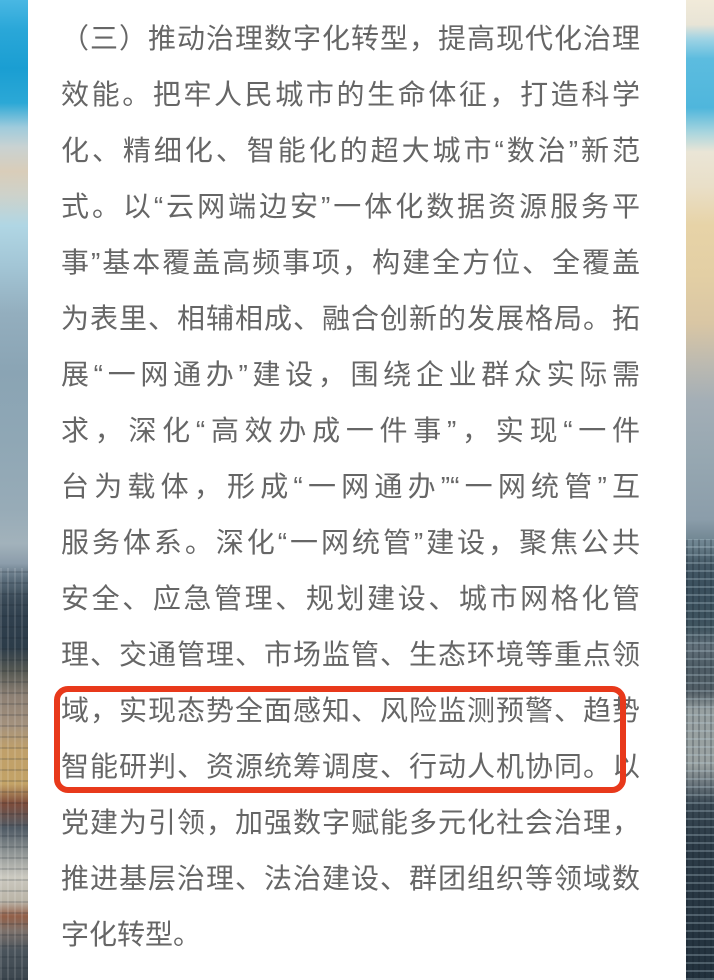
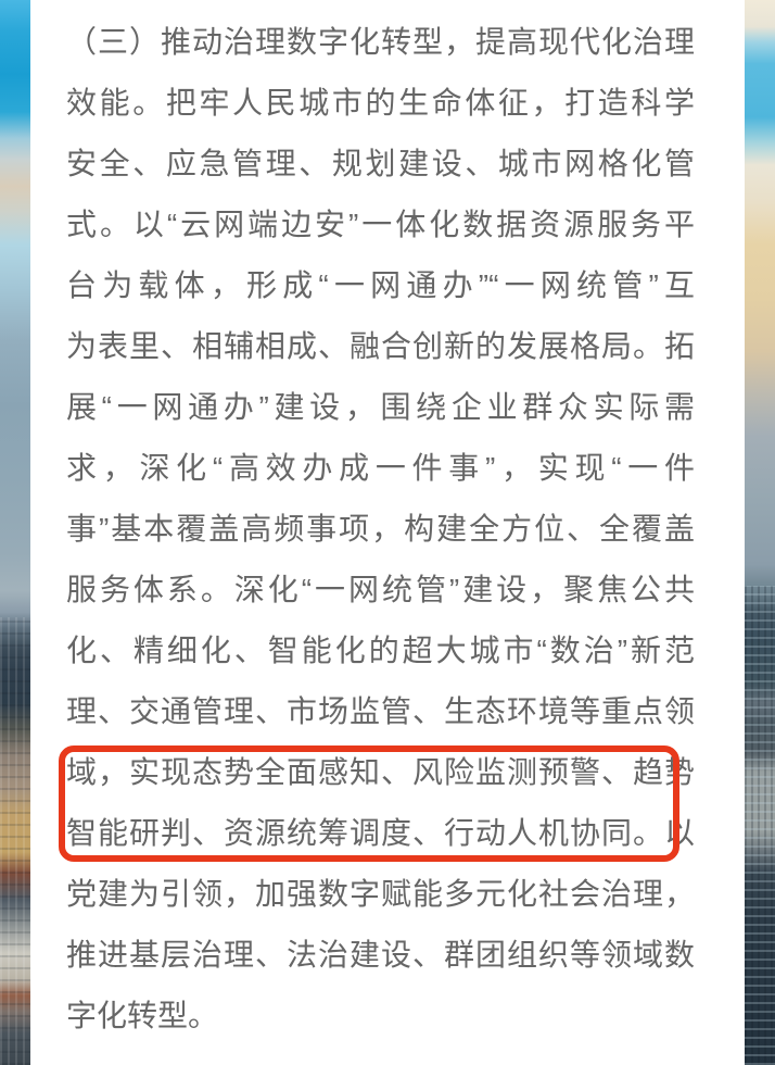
  （三）推动治理数字化转型，提高现代化治理
  效能。把牢人民城市的生命体征，打造科学
- 化、精细化、智能化的超大城市“数治”新范
+ 安全、应急管理、规划建设、城市网格化管
  式。以“云网端边安”一体化数据资源服务平
- 事”基本覆盖高频事项，构建全方位、全覆盖
+ 台为载体，形成“一网通办”“一网统管”互
  为表里、相辅相成、融合创新的发展格局。拓
  展“一网通办”建设，围绕企业群众实际需
  求，深化“高效办成一件事”，实现“一件
- 台为载体，形成“一网通办”“一网统管”互
+ 事”基本覆盖高频事项，构建全方位、全覆盖
  服务体系。深化“一网统管”建设，聚焦公共
- 安全、应急管理、规划建设、城市网格化管
+ 化、精细化、智能化的超大城市“数治”新范
  理、交通管理、市场监管、生态环境等重点领
  域，实现态势全面感知、风险监测预警、趋势
  智能研判、资源统筹调度、行动人机协同。以
  党建为引领，加强数字赋能多元化社会治理，
  推进基层治理、法治建设、群团组织等领域数
  字化转型。
